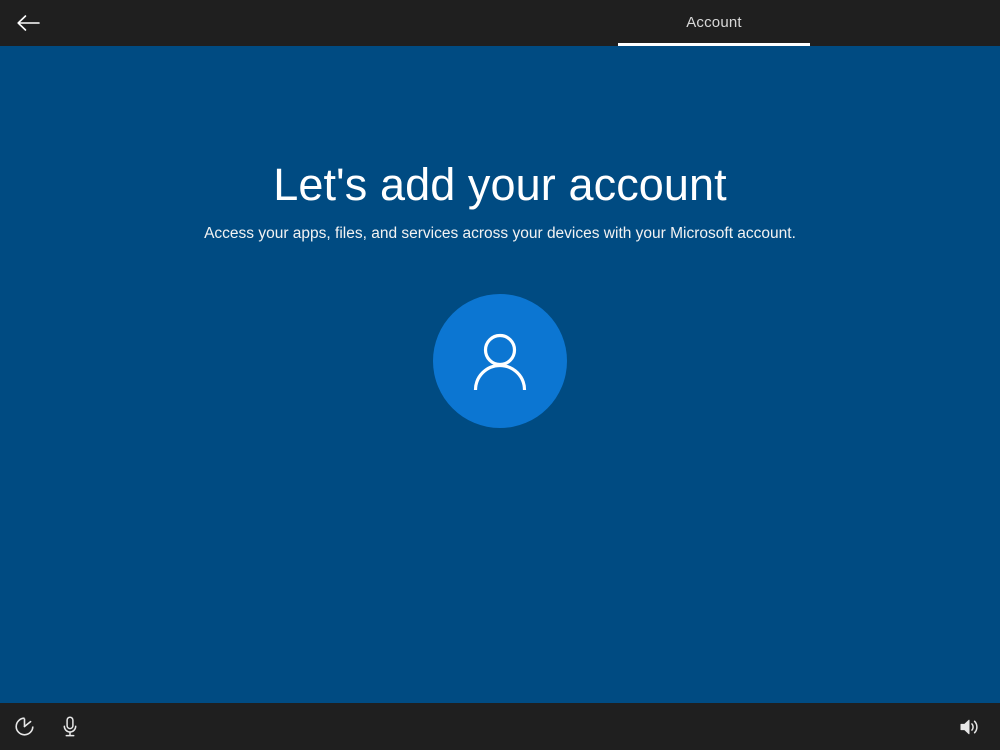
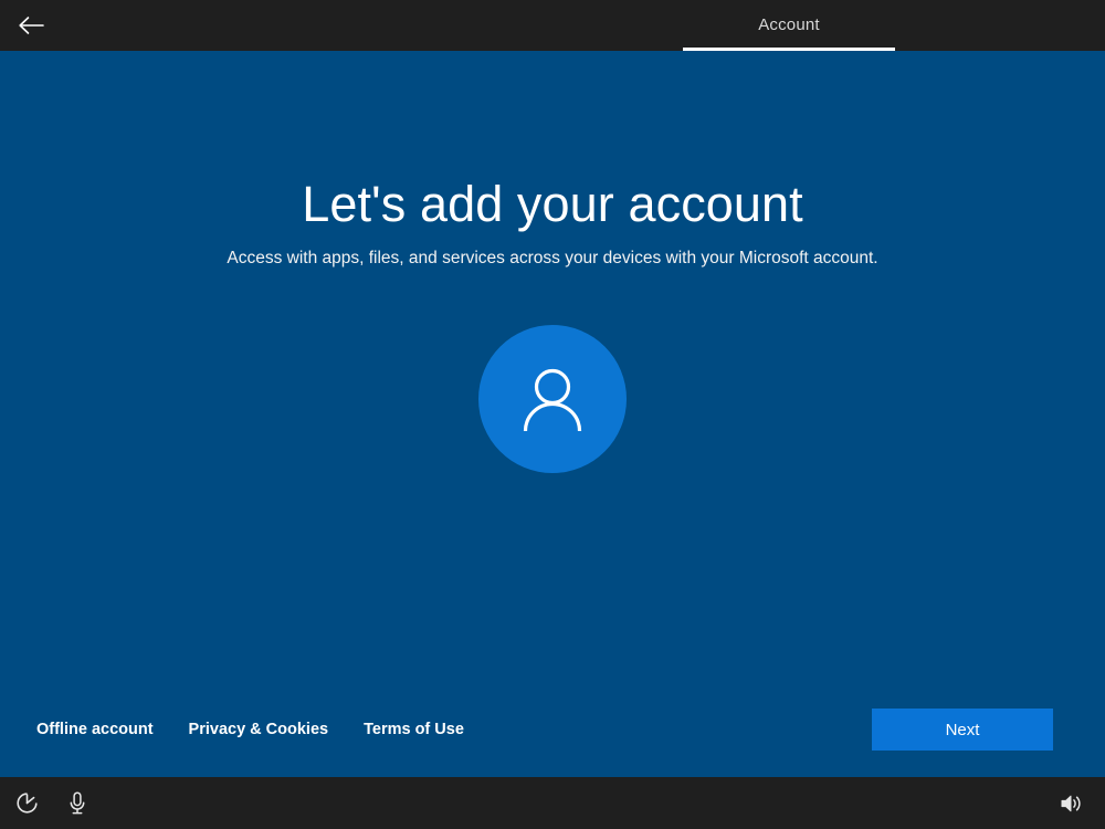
  Account
  Let's add your account
- Access your apps, files, and services across your devices with your Microsoft account.
+ Access with apps, files, and services across your devices with your Microsoft account.
+ Offline account
+ Privacy & Cookies
+ Terms of Use
+ Next
